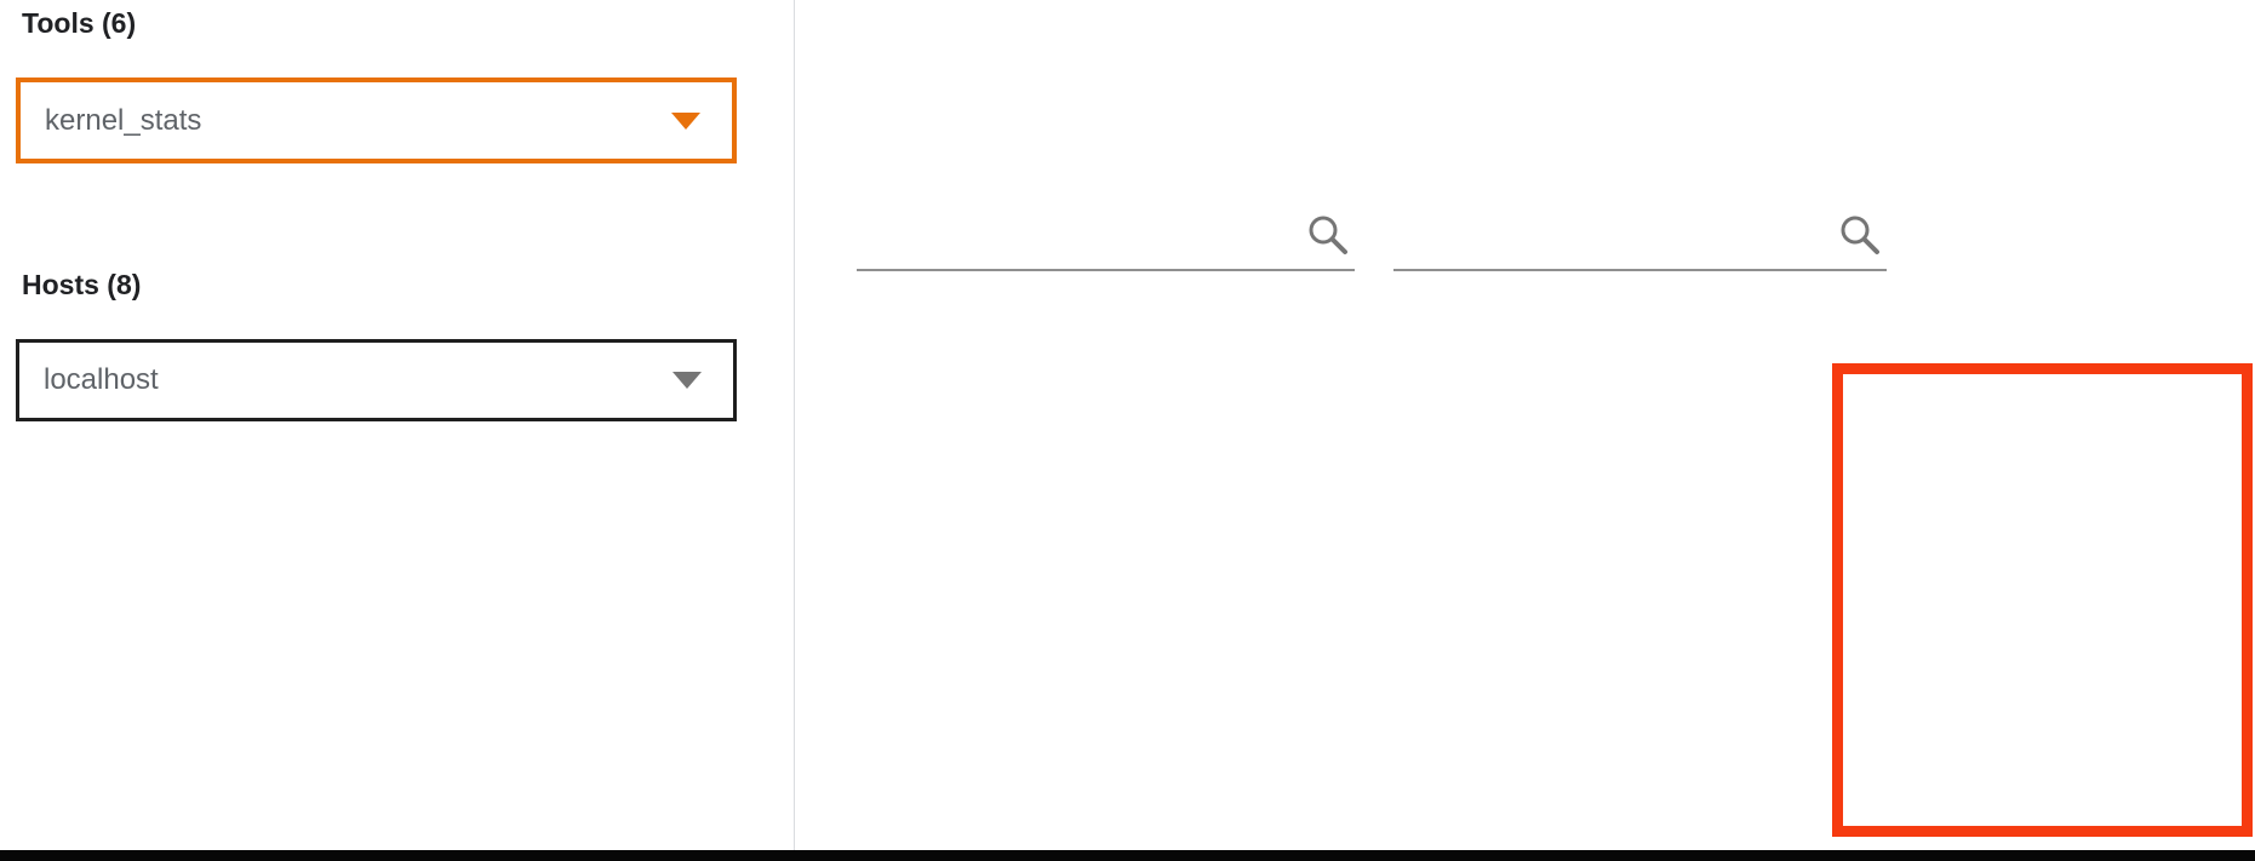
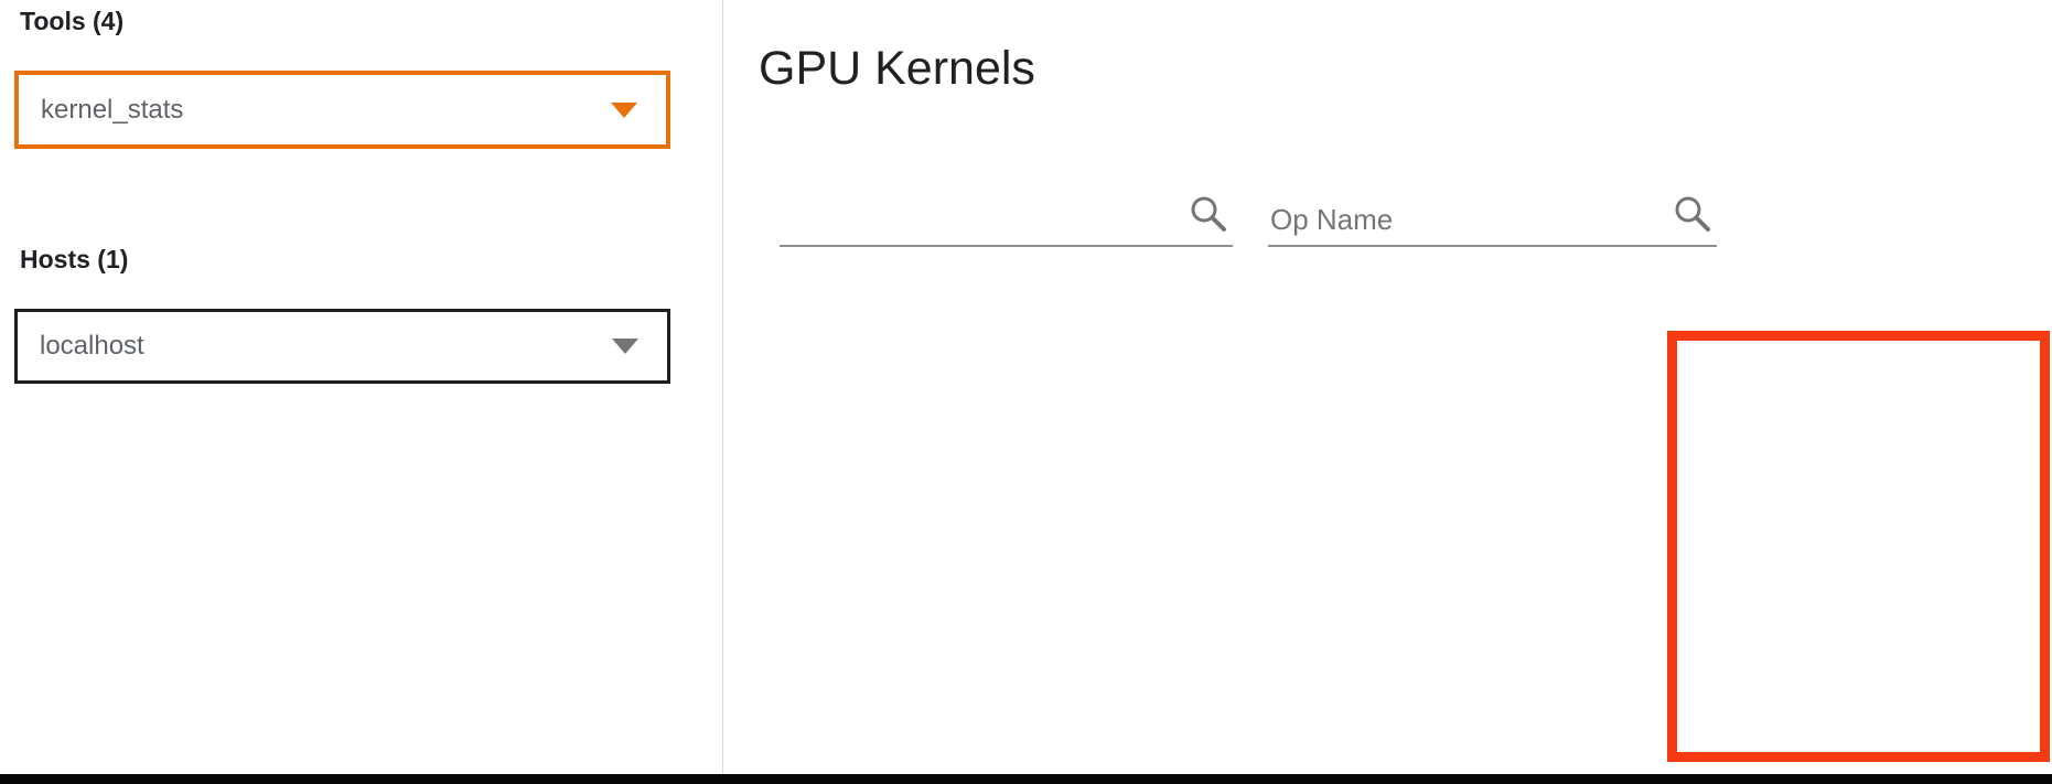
- Tools (6)
+ Tools (4)
  kernel_stats
- Hosts (8)
+ Hosts (1)
  localhost
+ GPU Kernels
+ Op Name
